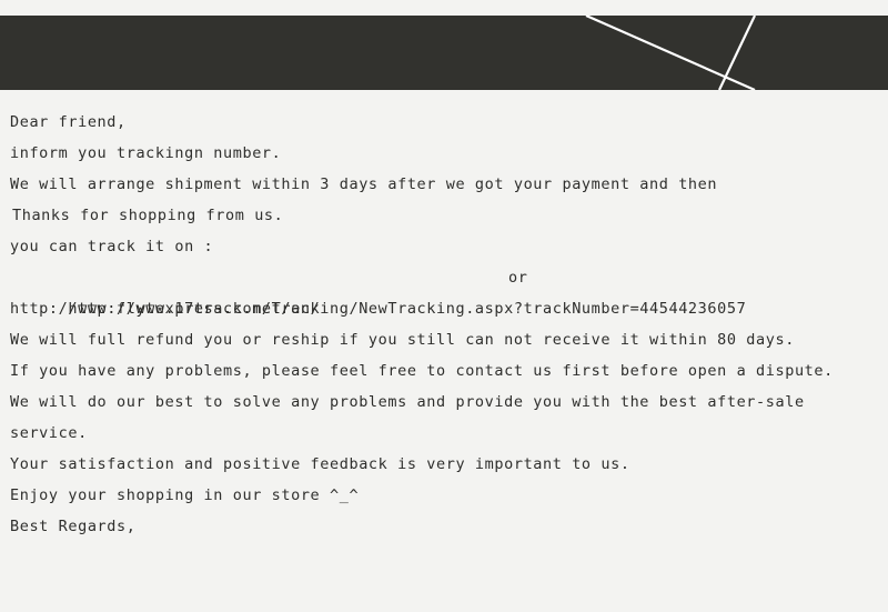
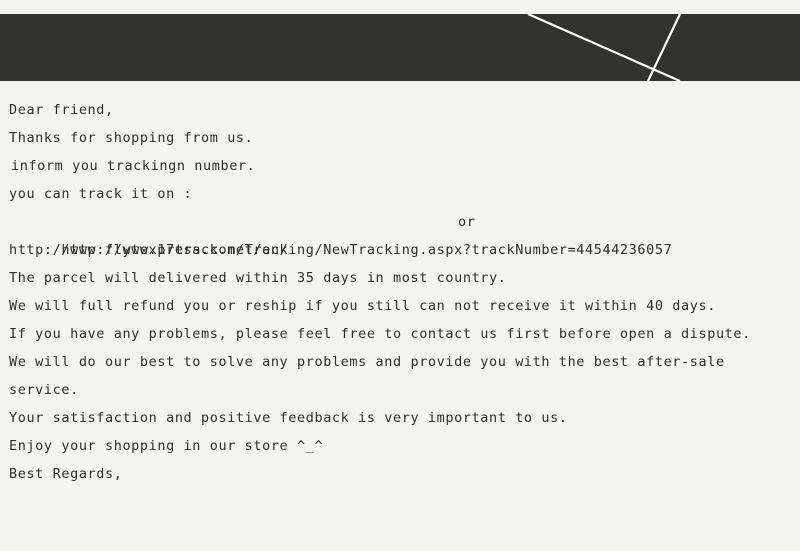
  Dear friend,
- inform you trackingn number.
+ Thanks for shopping from us.
- We will arrange shipment within 3 days after we got your payment and then
- Thanks for shopping from us.
+ inform you trackingn number.
  you can track it on :
  http://www.17track.net/en/
  or
  http://www.flytexpress.com/Tracking/NewTracking.aspx?trackNumber=44544236057
+ The parcel will delivered within 35 days in most country.
- We will full refund you or reship if you still can not receive it within 80 days.
+ We will full refund you or reship if you still can not receive it within 40 days.
  If you have any problems, please feel free to contact us first before open a dispute.
  We will do our best to solve any problems and provide you with the best after-sale
  service.
  Your satisfaction and positive feedback is very important to us.
  Enjoy your shopping in our store ^_^
  Best Regards,
